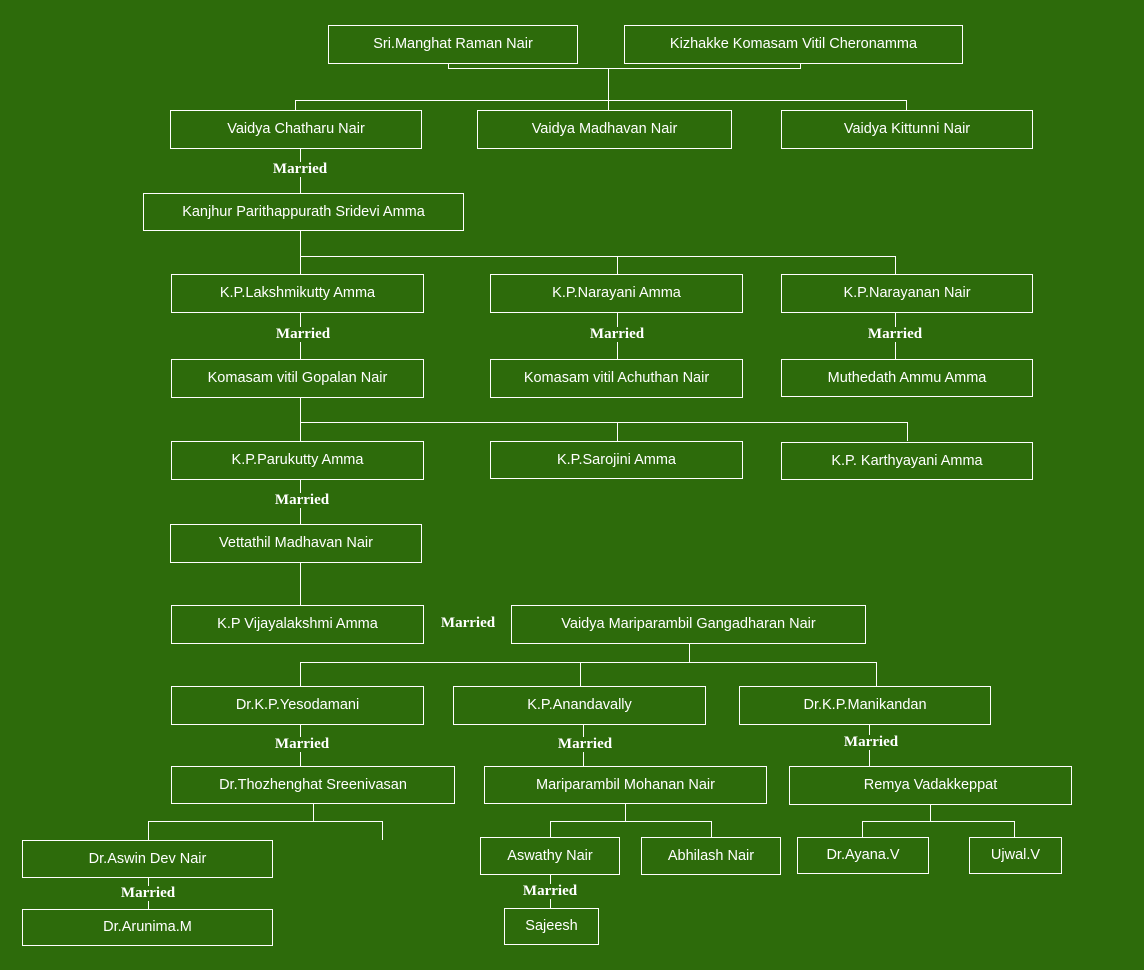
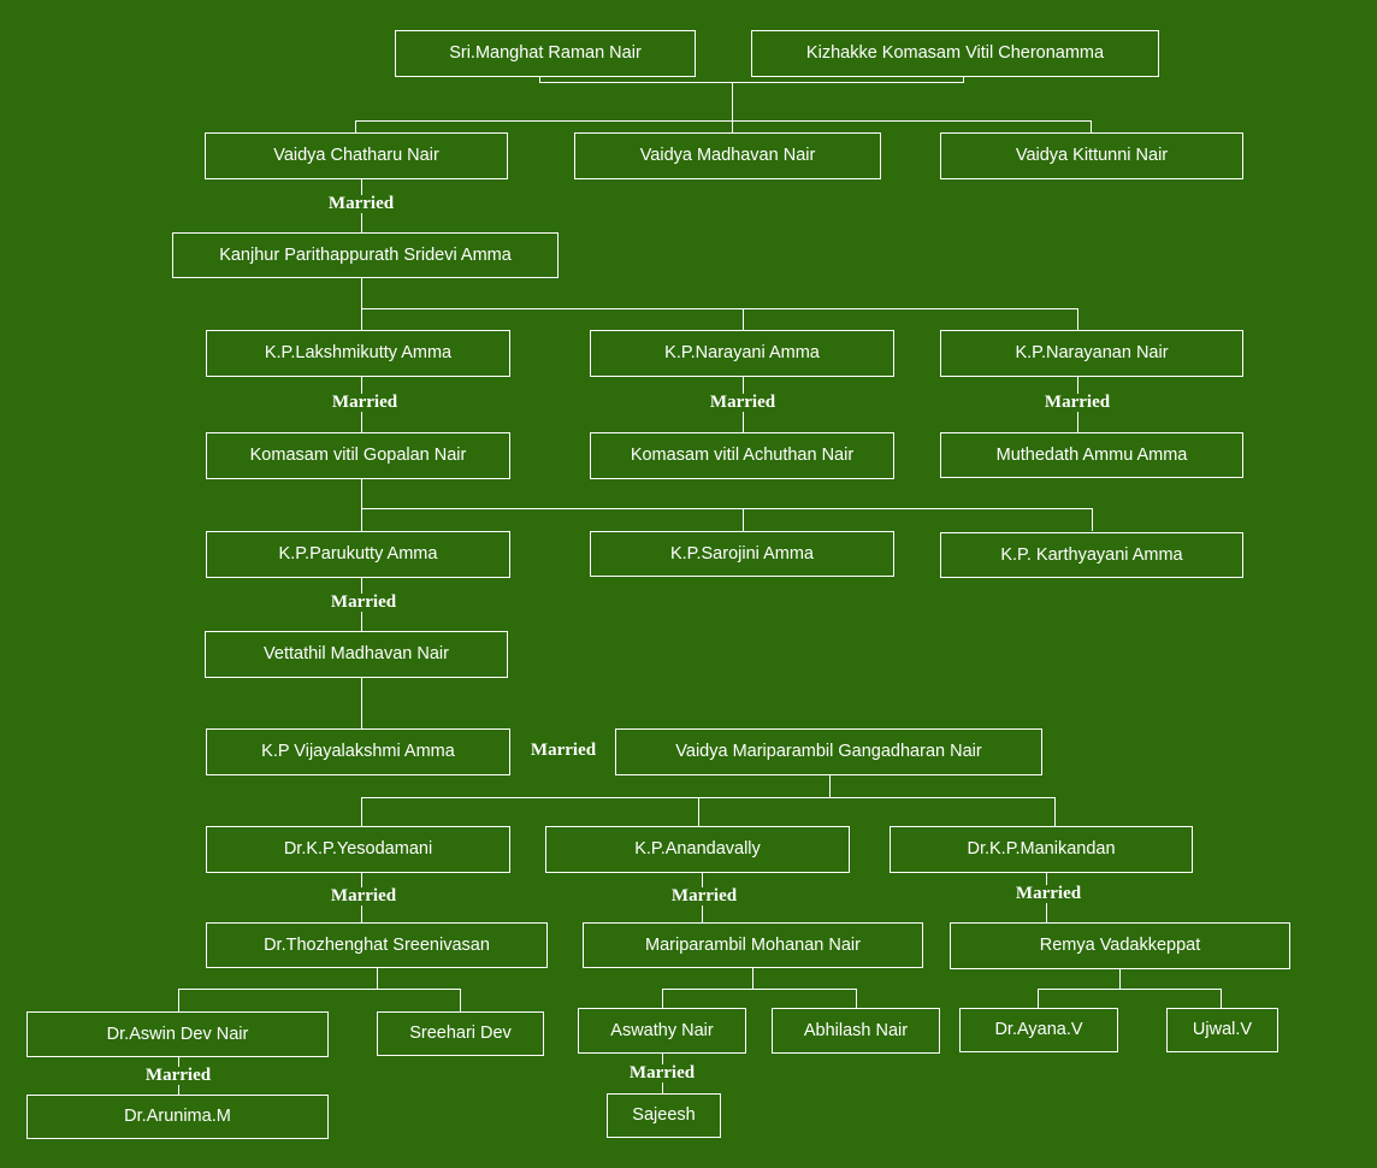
  Sri.Manghat Raman Nair
  Kizhakke Komasam Vitil Cheronamma
  Vaidya Chatharu Nair
  Vaidya Madhavan Nair
  Vaidya Kittunni Nair
  Married
  Kanjhur Parithappurath Sridevi Amma
  K.P.Lakshmikutty Amma
  K.P.Narayani Amma
  K.P.Narayanan Nair
  Married
  Married
  Married
  Komasam vitil Gopalan Nair
  Komasam vitil Achuthan Nair
  Muthedath Ammu Amma
  K.P.Parukutty Amma
  K.P.Sarojini Amma
  K.P. Karthyayani Amma
  Married
  Vettathil Madhavan Nair
  K.P Vijayalakshmi Amma
  Married
  Vaidya Mariparambil Gangadharan Nair
  Dr.K.P.Yesodamani
  K.P.Anandavally
  Dr.K.P.Manikandan
  Married
  Married
  Married
  Dr.Thozhenghat Sreenivasan
  Mariparambil Mohanan Nair
  Remya Vadakkeppat
  Dr.Aswin Dev Nair
+ Sreehari Dev
  Aswathy Nair
  Abhilash Nair
  Dr.Ayana.V
  Ujwal.V
  Married
  Dr.Arunima.M
  Married
  Sajeesh
